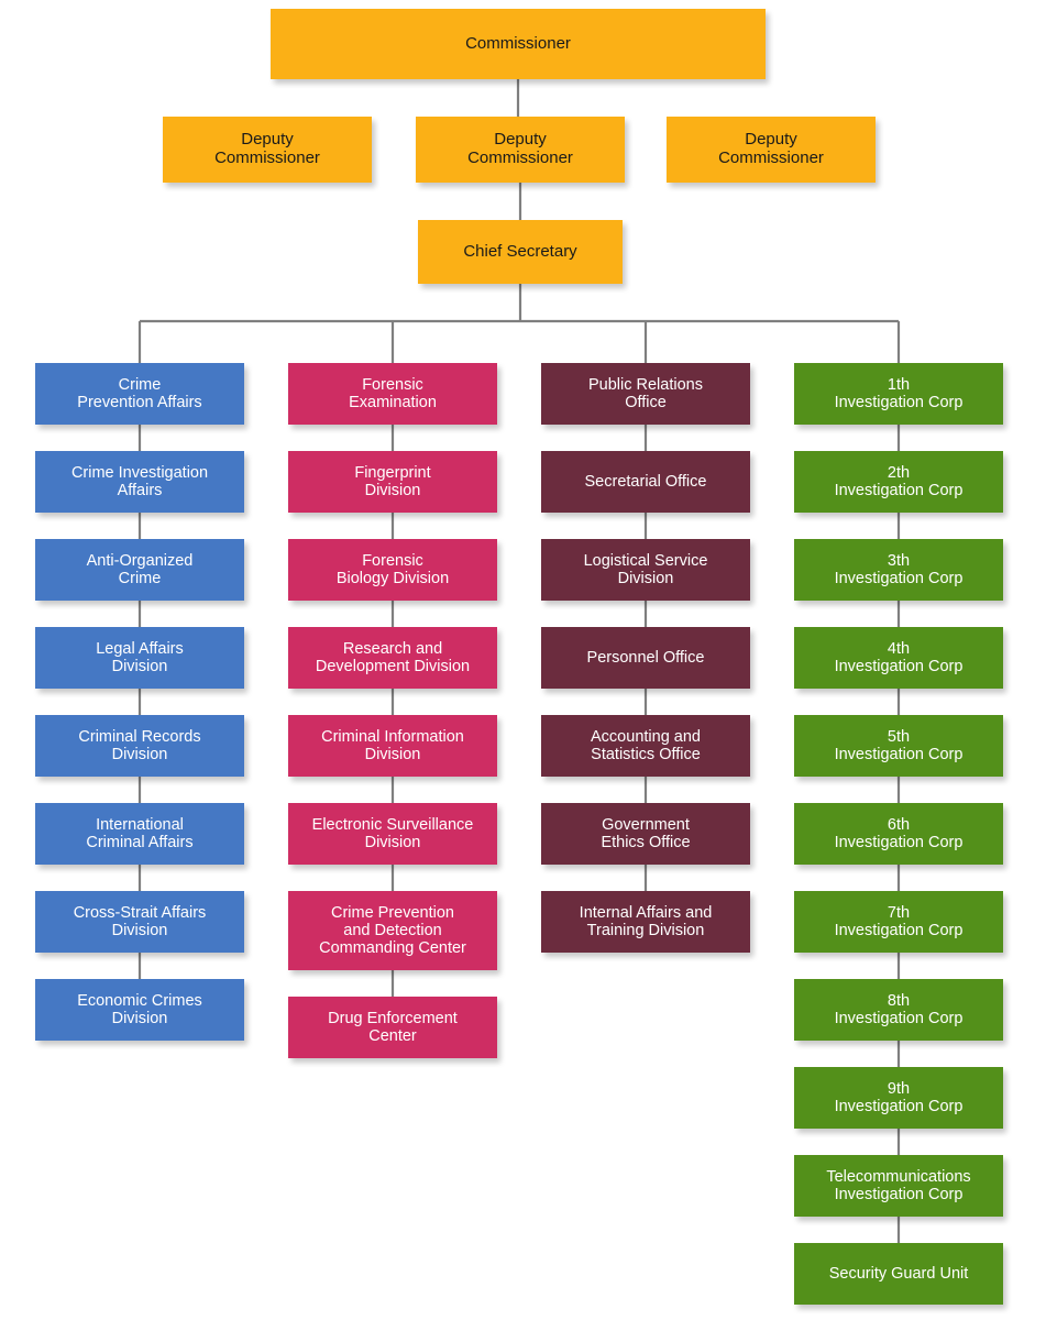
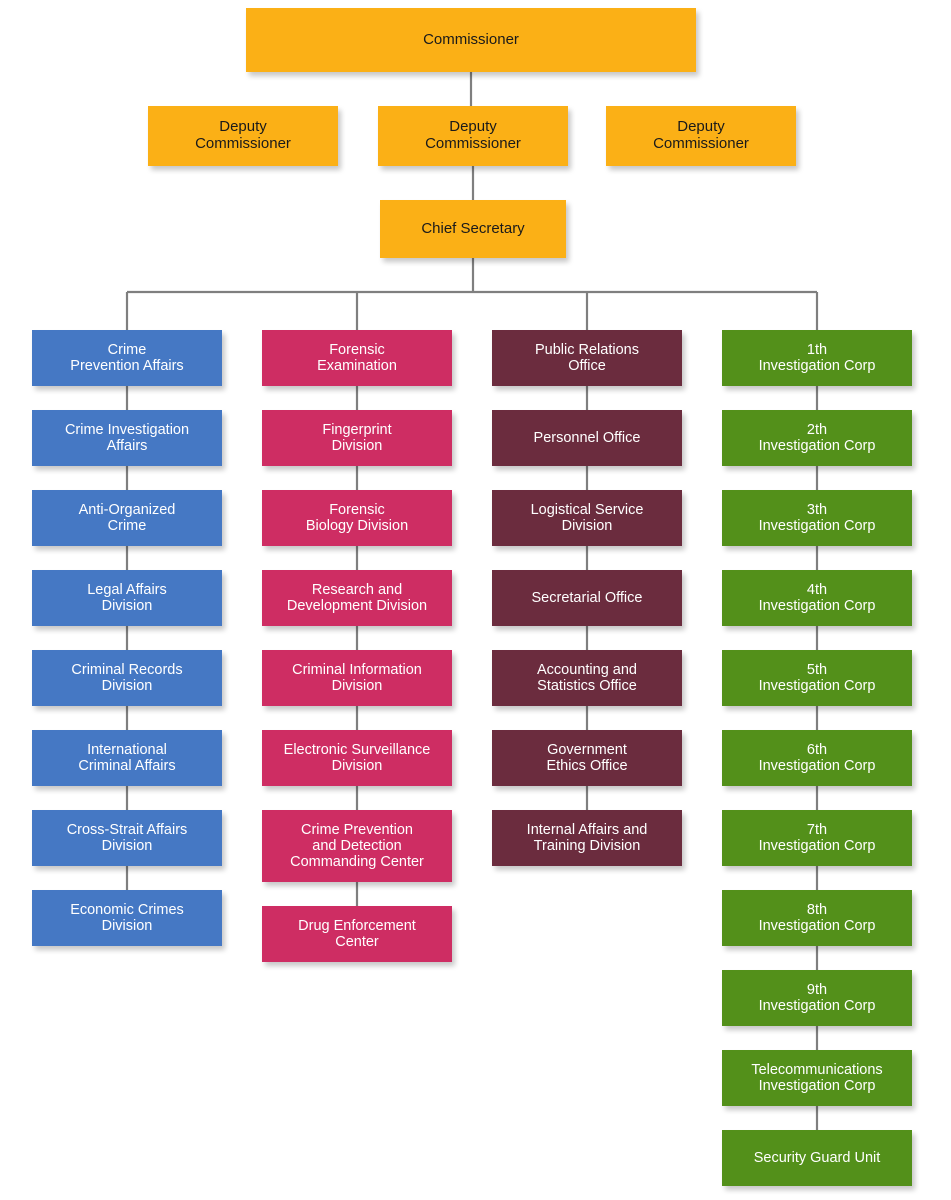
  Commissioner
  Deputy
  Commissioner
  Deputy
  Commissioner
  Deputy
  Commissioner
  Chief Secretary
  Crime
  Prevention Affairs
  Crime Investigation
  Affairs
  Anti-Organized
  Crime
  Legal Affairs
  Division
  Criminal Records
  Division
  International
  Criminal Affairs
  Cross-Strait Affairs
  Division
  Economic Crimes
  Division
  Forensic
  Examination
  Fingerprint
  Division
  Forensic
  Biology Division
  Research and
  Development Division
  Criminal Information
  Division
  Electronic Surveillance
  Division
  Crime Prevention
  and Detection
  Commanding Center
  Drug Enforcement
  Center
  Public Relations
  Office
- Secretarial Office
+ Personnel Office
  Logistical Service
  Division
- Personnel Office
+ Secretarial Office
  Accounting and
  Statistics Office
  Government
  Ethics Office
  Internal Affairs and
  Training Division
  1th
  Investigation Corp
  2th
  Investigation Corp
  3th
  Investigation Corp
  4th
  Investigation Corp
  5th
  Investigation Corp
  6th
  Investigation Corp
  7th
  Investigation Corp
  8th
  Investigation Corp
  9th
  Investigation Corp
  Telecommunications
  Investigation Corp
  Security Guard Unit
